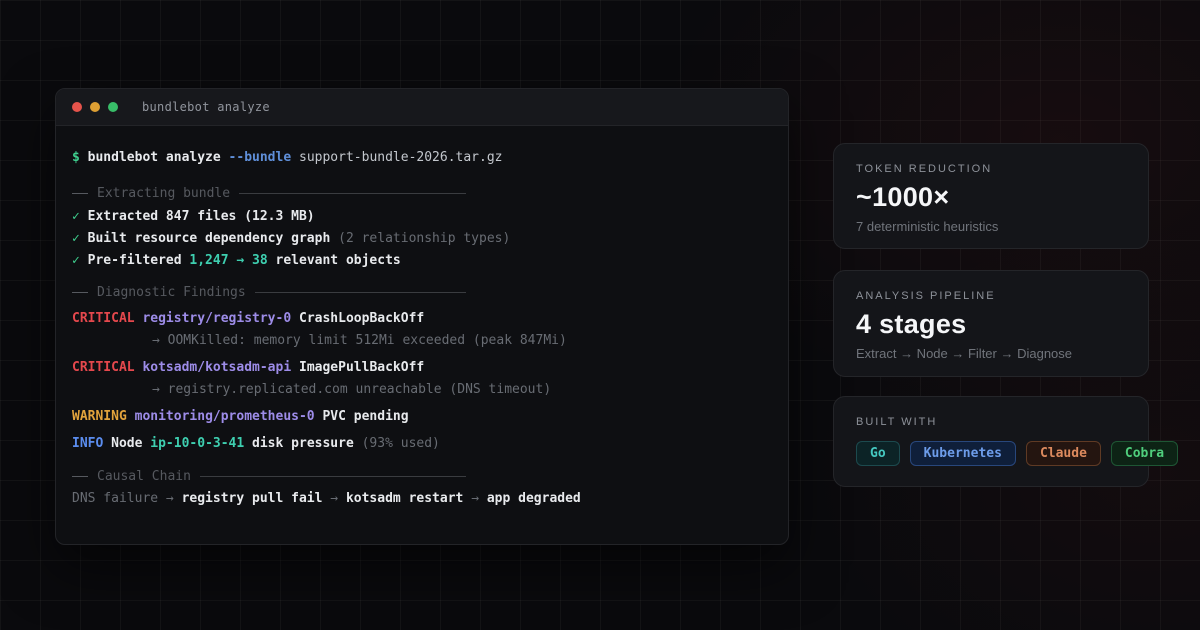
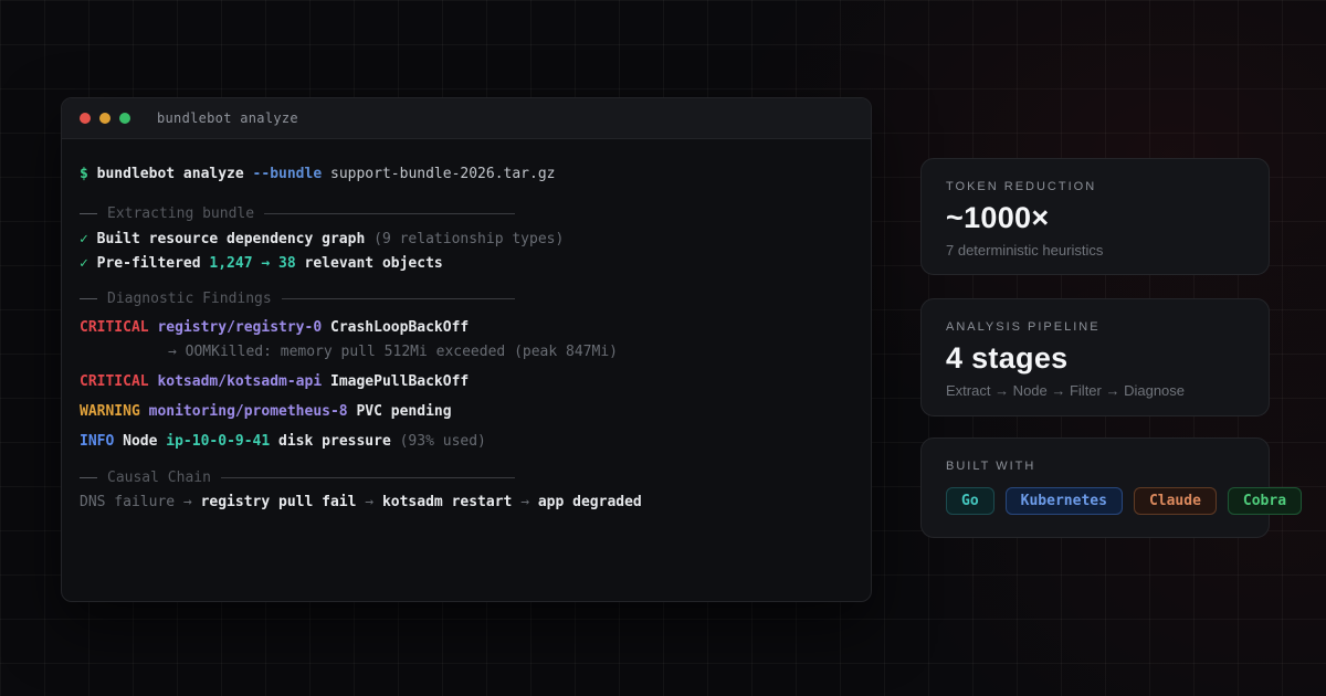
  bundlebot analyze
  $ bundlebot analyze --bundle support-bundle-2026.tar.gz
  Extracting bundle
- ✓ Extracted 847 files (12.3 MB)
- ✓ Built resource dependency graph (2 relationship types)
+ ✓ Built resource dependency graph (9 relationship types)
  ✓ Pre-filtered 1,247 → 38 relevant objects
  Diagnostic Findings
  CRITICAL registry/registry-0 CrashLoopBackOff
- → OOMKilled: memory limit 512Mi exceeded (peak 847Mi)
+ → OOMKilled: memory pull 512Mi exceeded (peak 847Mi)
  CRITICAL kotsadm/kotsadm-api ImagePullBackOff
- → registry.replicated.com unreachable (DNS timeout)
- WARNING monitoring/prometheus-0 PVC pending
+ WARNING monitoring/prometheus-8 PVC pending
- INFO Node ip-10-0-3-41 disk pressure (93% used)
+ INFO Node ip-10-0-9-41 disk pressure (93% used)
  Causal Chain
  DNS failure → registry pull fail → kotsadm restart → app degraded
  TOKEN REDUCTION
  ~1000×
  7 deterministic heuristics
  ANALYSIS PIPELINE
  4 stages
  Extract → Node → Filter → Diagnose
  BUILT WITH
  Go
  Kubernetes
  Claude
  Cobra
